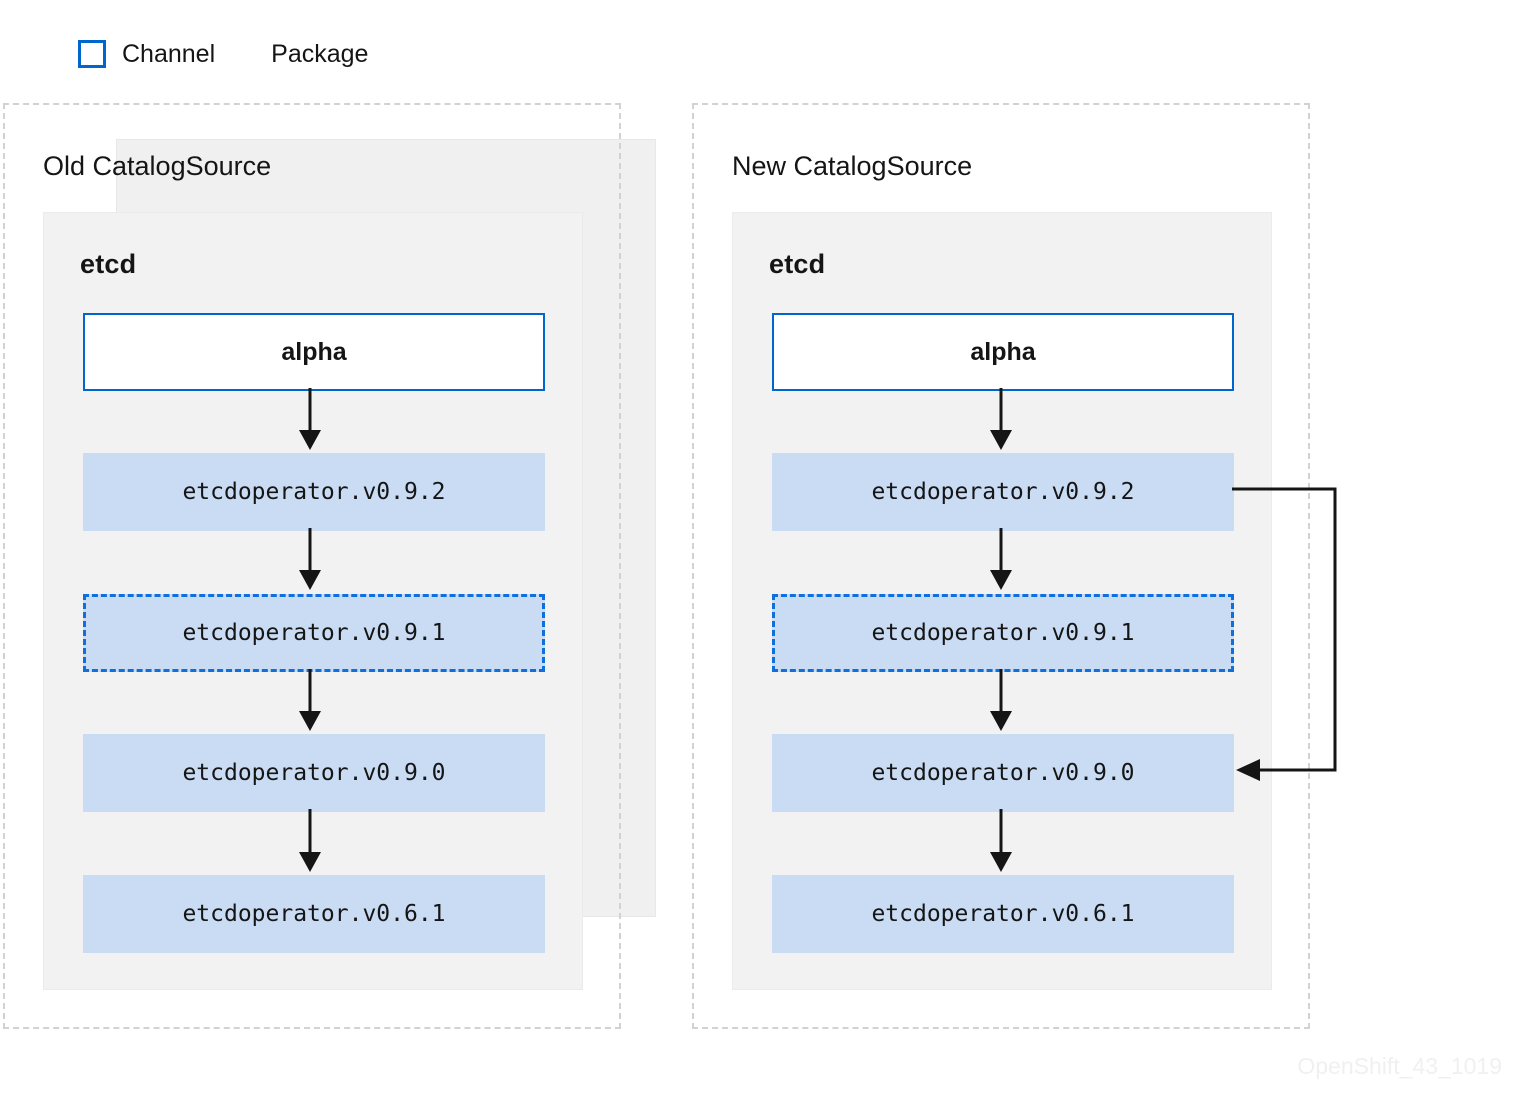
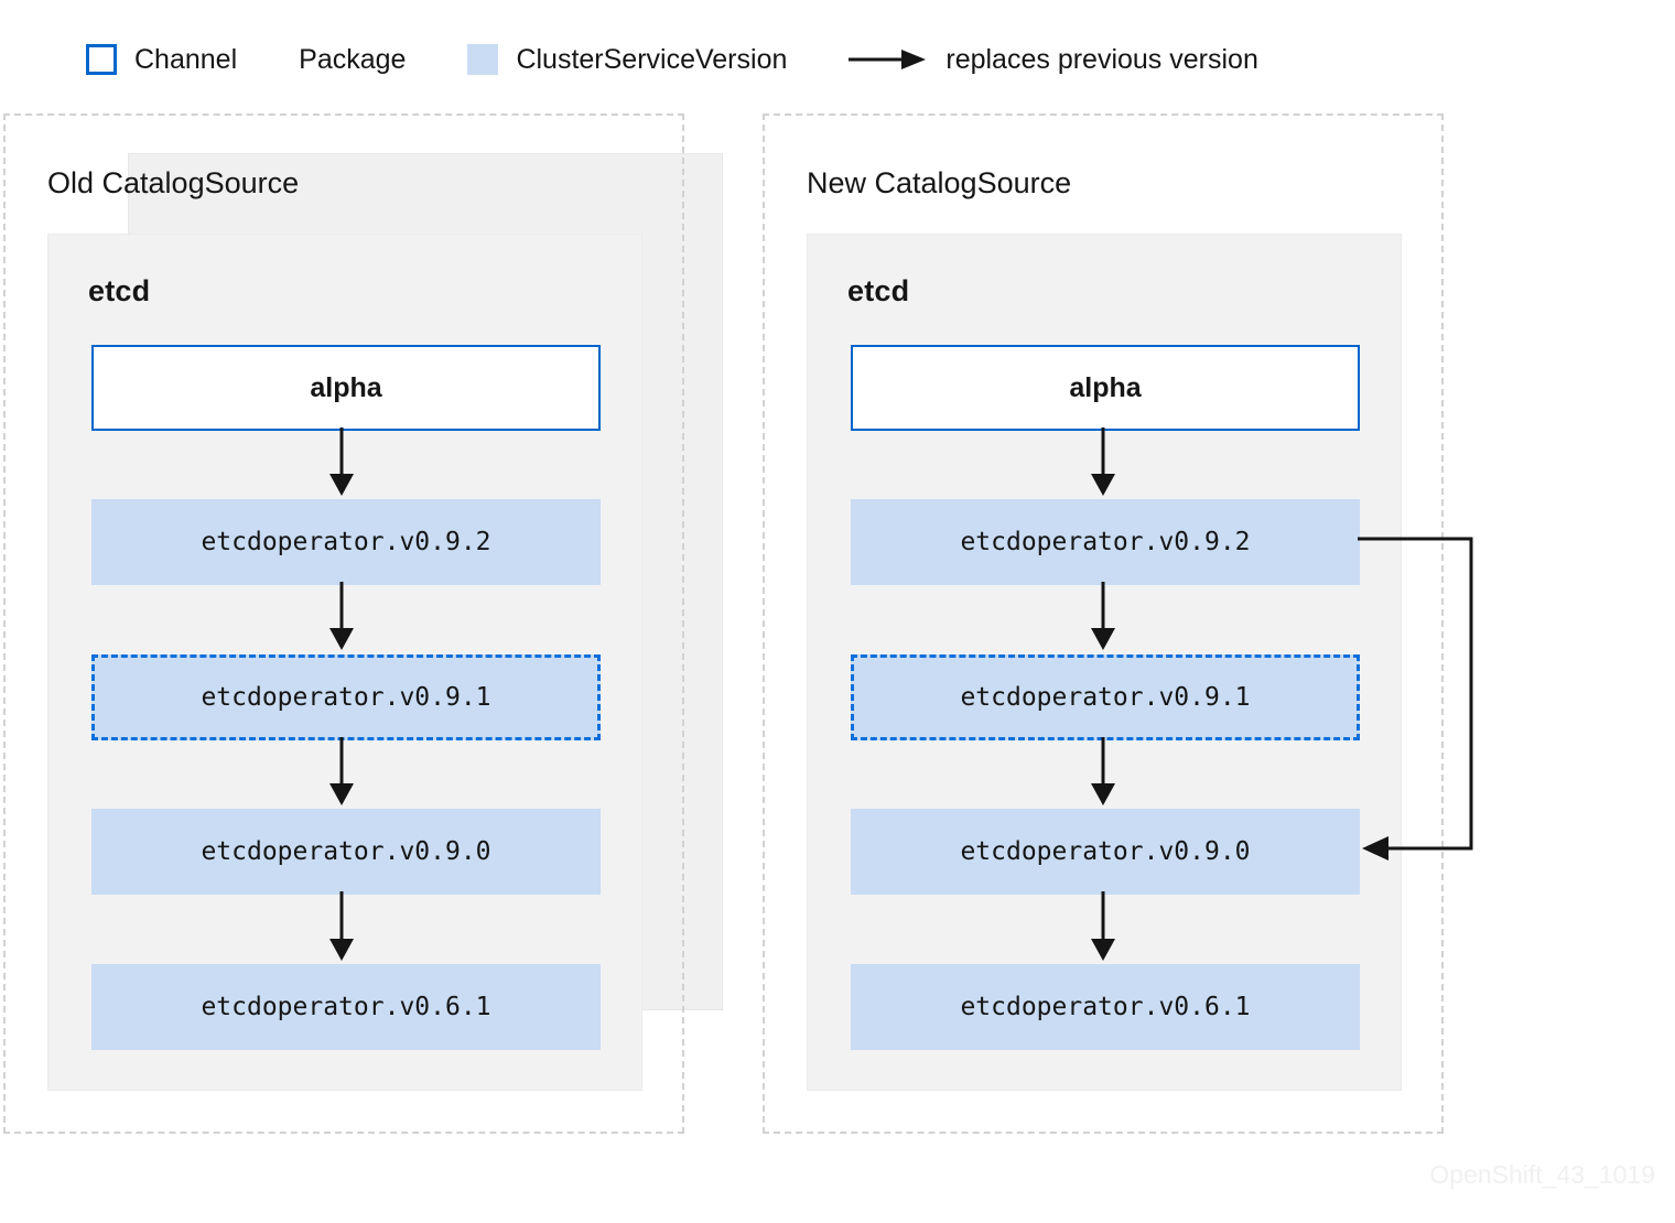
  Channel
  Package
+ ClusterServiceVersion
+ replaces previous version
  Old CatalogSource
  etcd
  alpha
  etcdoperator.v0.9.2
  etcdoperator.v0.9.1
  etcdoperator.v0.9.0
  etcdoperator.v0.6.1
  New CatalogSource
  etcd
  alpha
  etcdoperator.v0.9.2
  etcdoperator.v0.9.1
  etcdoperator.v0.9.0
  etcdoperator.v0.6.1
